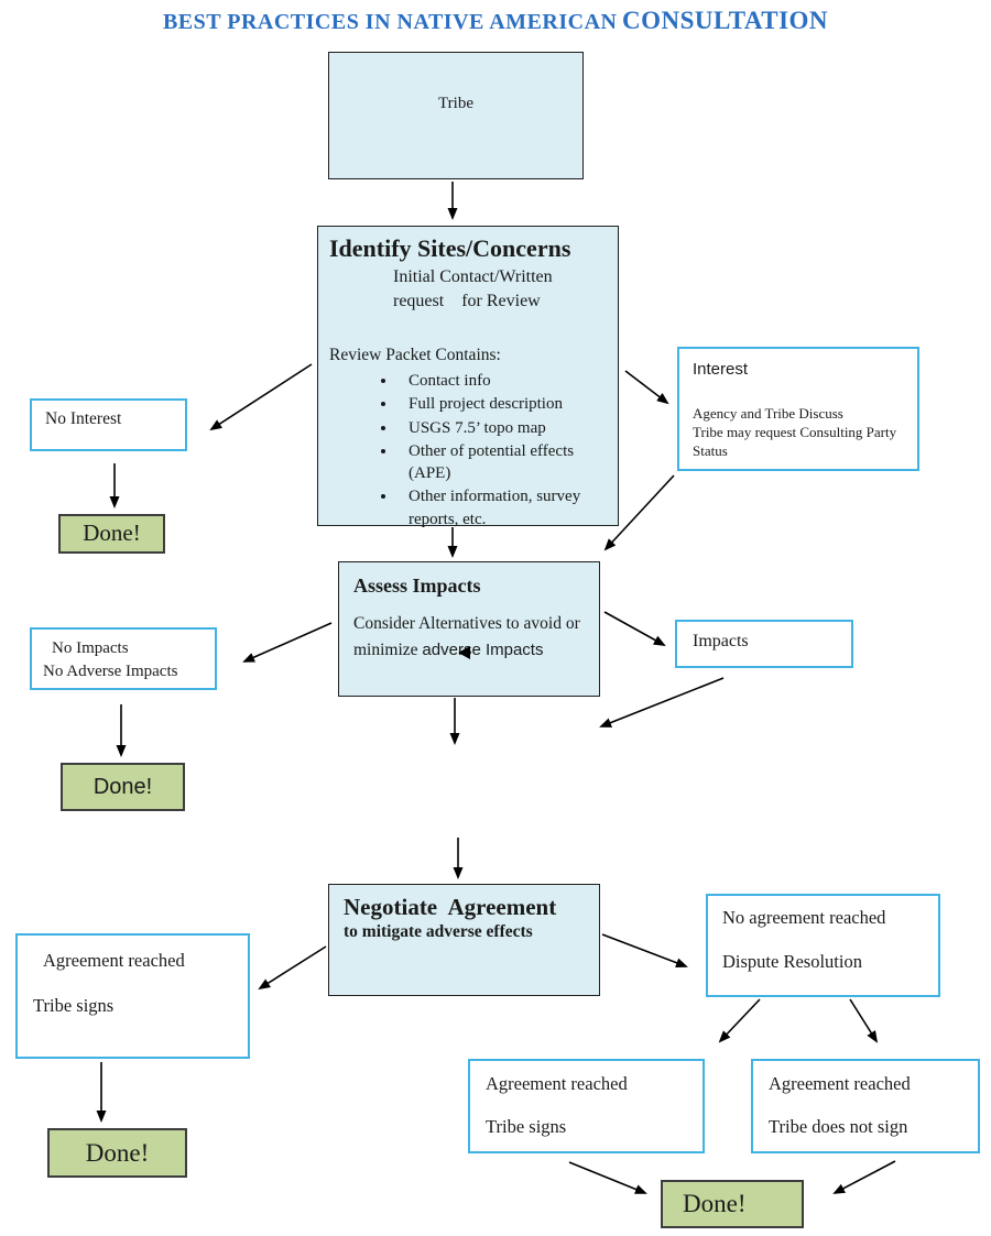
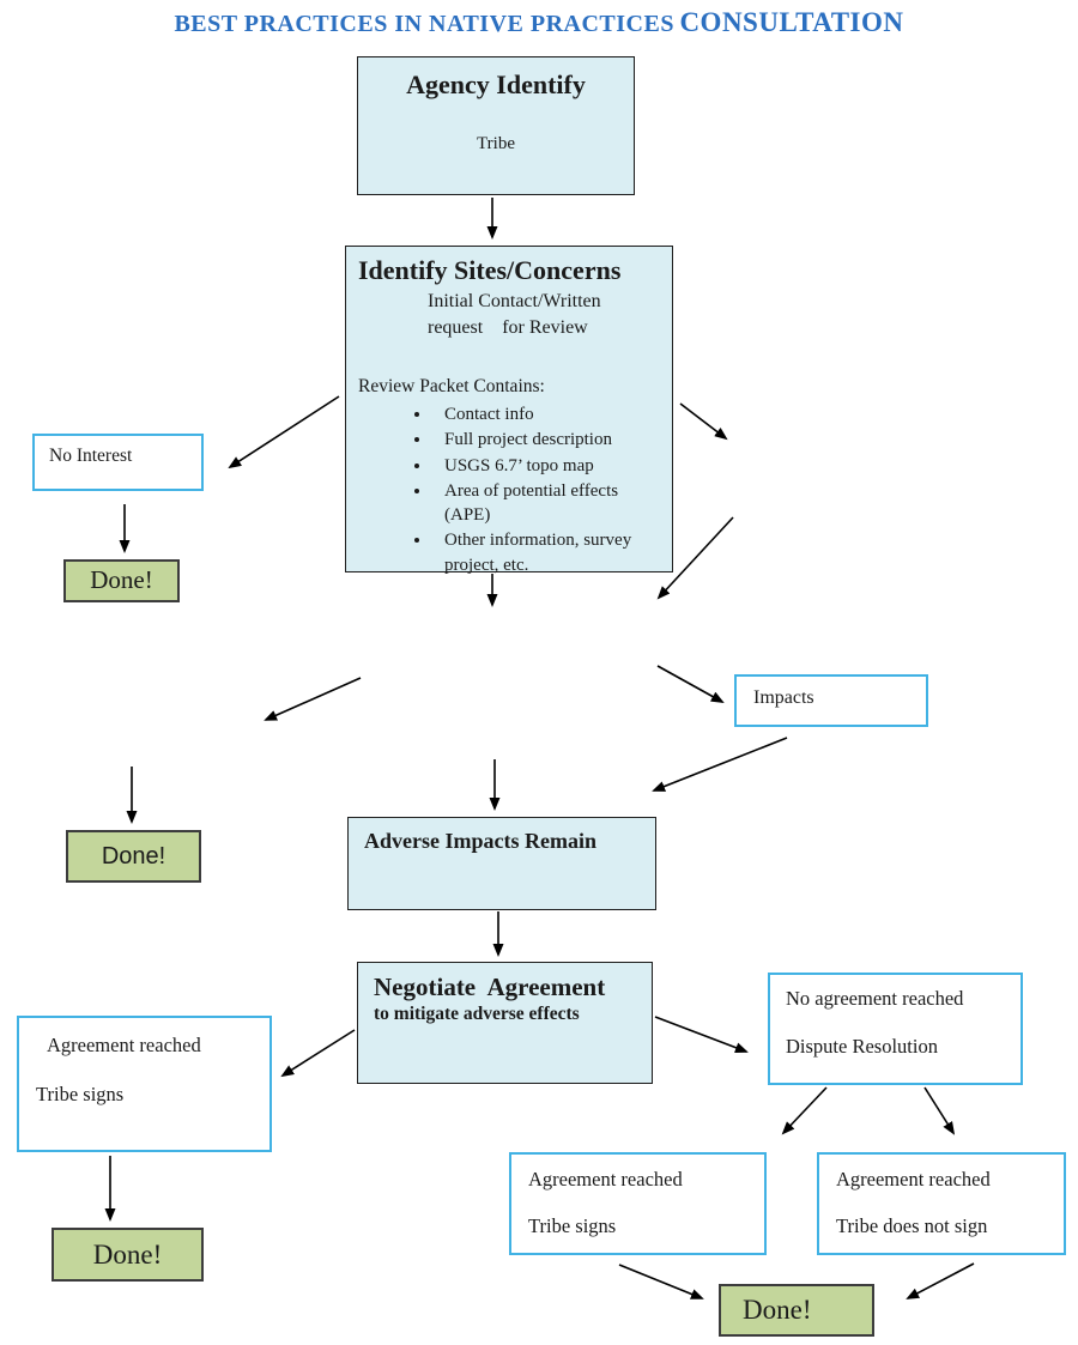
- BEST PRACTICES IN NATIVE AMERICAN CONSULTATION
+ BEST PRACTICES IN NATIVE PRACTICES CONSULTATION
+ Agency Identify
  Tribe
  Identify Sites/Concerns
  Initial Contact/Written
  request for Review
  Review Packet Contains:
  Contact info
  Full project description
- USGS 7.5’ topo map
+ USGS 6.7’ topo map
- Other of potential effects (APE)
+ Area of potential effects (APE)
- Other information, survey reports, etc.
+ Other information, survey project, etc.
  No Interest
  Done!
- Interest
- Agency and Tribe Discuss
- Tribe may request Consulting Party Status
- Assess Impacts
- Consider Alternatives to avoid or minimize adverse Impacts
- No Impacts
- No Adverse Impacts
  Done!
  Impacts
+ Adverse Impacts Remain
  Negotiate Agreement
  to mitigate adverse effects
  Agreement reached
  Tribe signs
  Done!
  No agreement reached
  Dispute Resolution
  Agreement reached
  Tribe signs
  Agreement reached
  Tribe does not sign
  Done!
